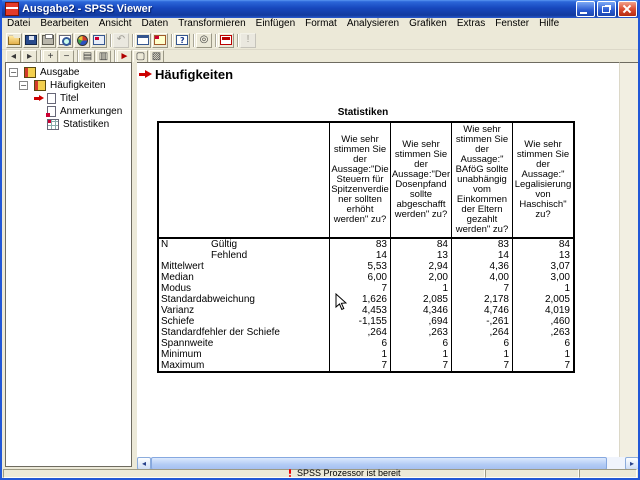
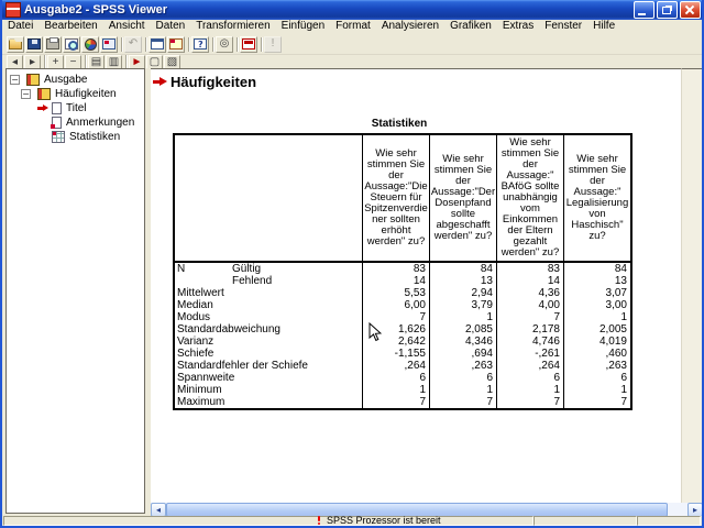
  Ausgabe2 - SPSS Viewer
  Datei
  Bearbeiten
  Ansicht
  Daten
  Transformieren
  Einfügen
  Format
  Analysieren
  Grafiken
  Extras
  Fenster
  Hilfe
  ↶
  ◎
  !
  ◂
  ▸
  +
  −
  ▤
  ▥
  ►
  ▢
  ▧
  −
  Ausgabe
  −
  Häufigkeiten
  Titel
  Anmerkungen
  Statistiken
  Häufigkeiten
  Statistiken
  	Wie sehrstimmen SiederAussage:"DieSteuern fürSpitzenverdiener solltenerhöhtwerden" zu?	Wie sehrstimmen SiederAussage:"DerDosenpfandsollteabgeschafftwerden" zu?	Wie sehrstimmen SiederAussage:"BAföG sollteunabhängigvomEinkommender Elterngezahltwerden" zu?	Wie sehrstimmen SiederAussage:"LegalisierungvonHaschisch"zu?
  N Gültig	83	84	83	84
  Fehlend	14	13	14	13
  Mittelwert	5,53	2,94	4,36	3,07
- Median	6,00	2,00	4,00	3,00
+ Median	6,00	3,79	4,00	3,00
  Modus	7	1	7	1
  Standardabweichung	1,626	2,085	2,178	2,005
- Varianz	4,453	4,346	4,746	4,019
+ Varianz	2,642	4,346	4,746	4,019
  Schiefe	-1,155	,694	-,261	,460
  Standardfehler der Schiefe	,264	,263	,264	,263
  Spannweite	6	6	6	6
  Minimum	1	1	1	1
  Maximum	7	7	7	7
  ◂
  ▸
  SPSS Prozessor ist bereit
